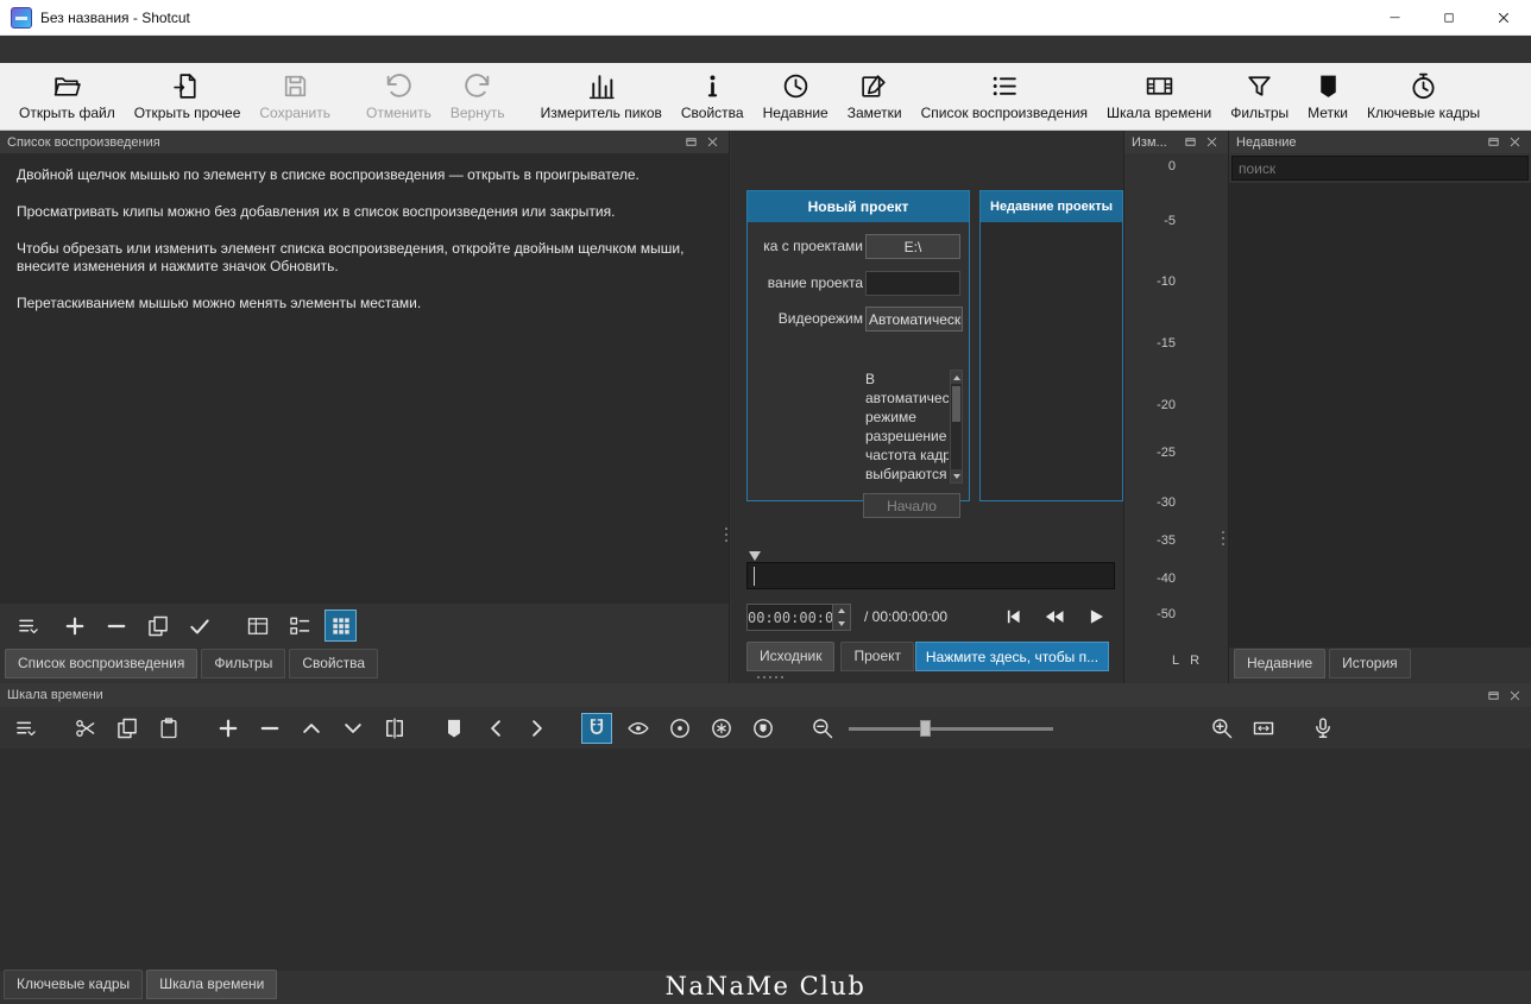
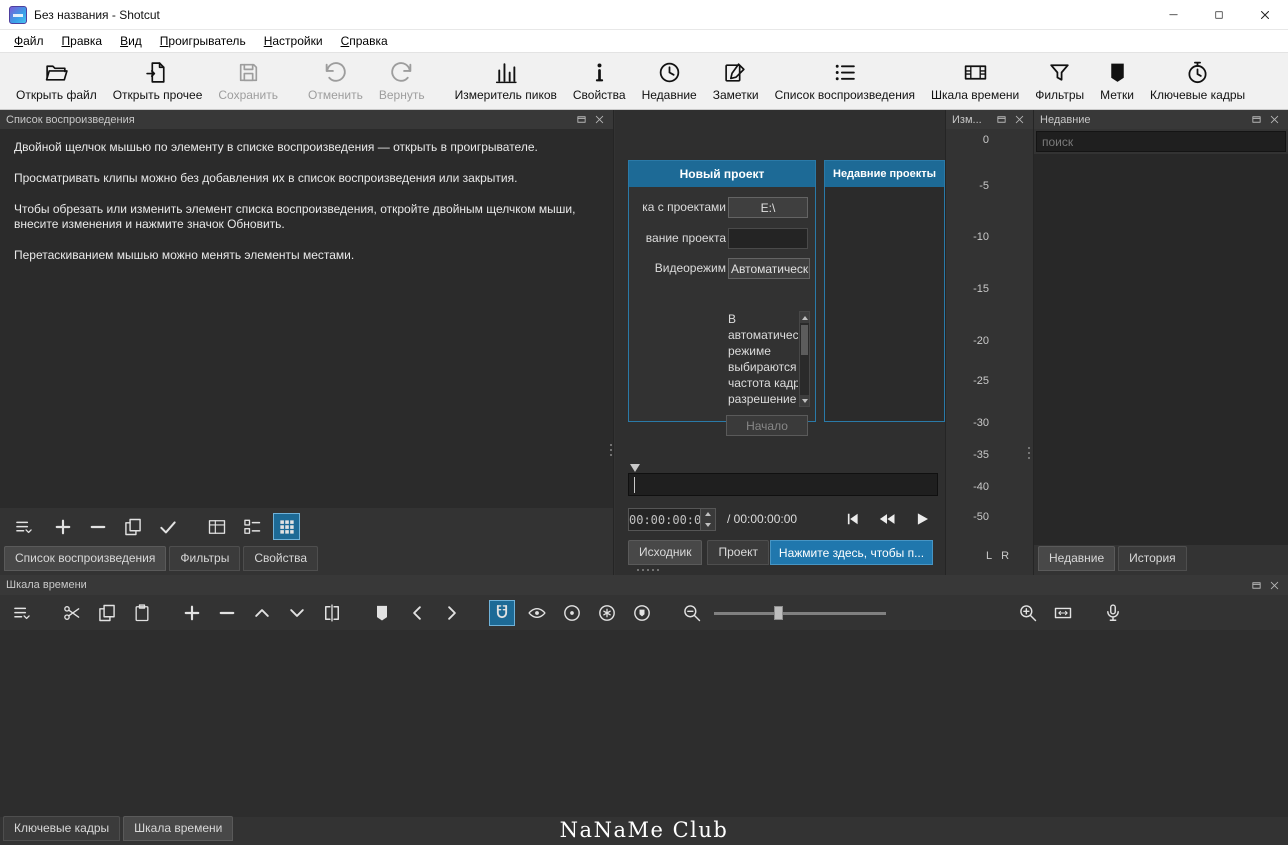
  Без названия - Shotcut
+ Файл
+ Правка
+ Вид
+ Проигрыватель
+ Настройки
+ Справка
  Открыть файл
  Открыть прочее
  Сохранить
  Отменить
  Вернуть
  Измеритель пиков
  Свойства
  Недавние
  Заметки
  Список воспроизведения
  Шкала времени
  Фильтры
  Метки
  Ключевые кадры
  Список воспроизведения
  Двойной щелчок мышью по элементу в списке воспроизведения — открыть в проигрывателе.
  Просматривать клипы можно без добавления их в список воспроизведения или закрытия.
  Чтобы обрезать или изменить элемент списка воспроизведения, откройте двойным щелчком мыши, внесите изменения и нажмите значок Обновить.
  Перетаскиванием мышью можно менять элементы местами.
  Список воспроизведения
  Фильтры
  Свойства
  Новый проект
  ка с проектами
  E:\
  вание проекта
  Видеорежим
  Автоматическ
  В
  автоматичес
  режиме
- разрешение
+ выбираются
  частота кадр
- выбираются
+ разрешение
  Начало
  Недавние проекты
  00:00:00:0
  / 00:00:00:00
  Исходник
  Проект
  Нажмите здесь, чтобы п...
  Изм...
  0
  -5
  -10
  -15
  -20
  -25
  -30
  -35
  -40
  -50
  L
  R
  Недавние
  поиск
  Недавние
  История
  Шкала времени
  Ключевые кадры
  Шкала времени
  NaNaMe Club
